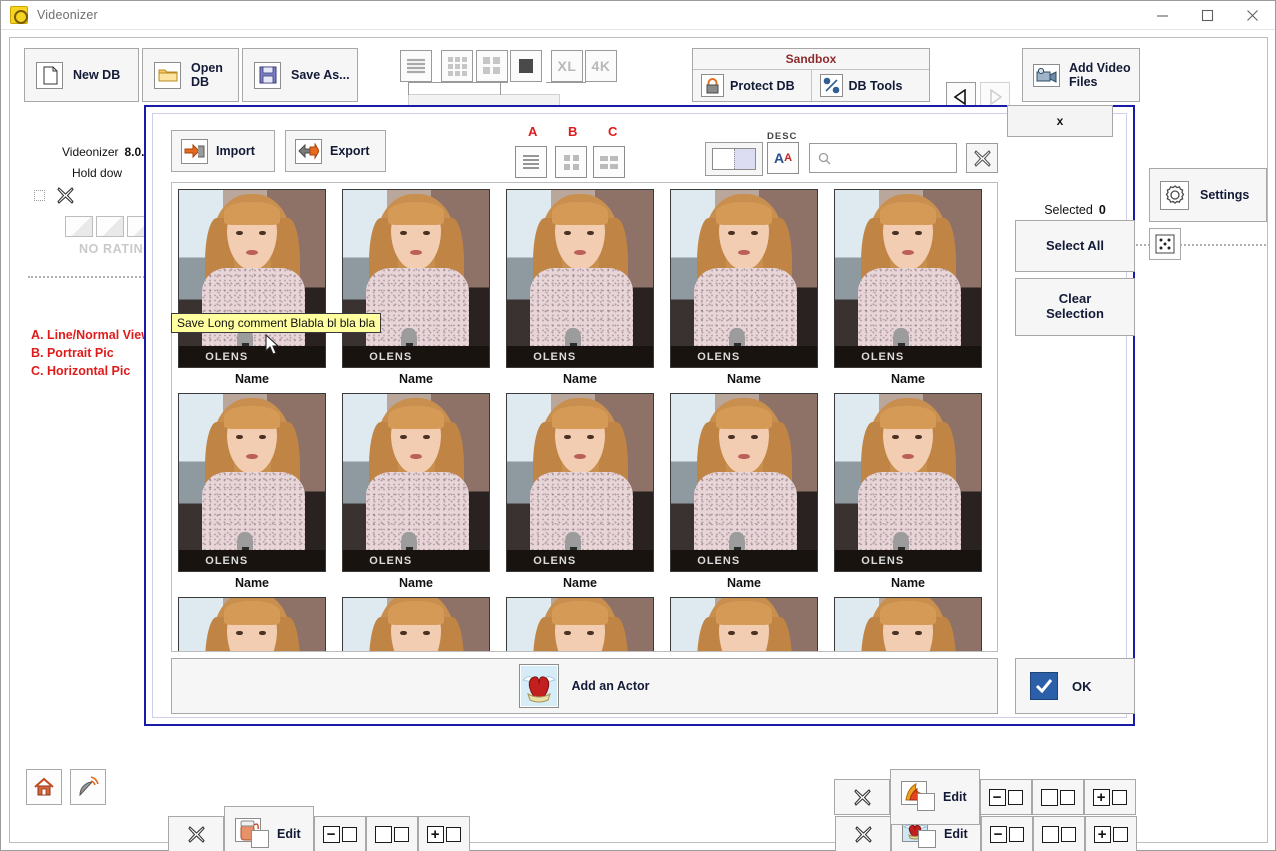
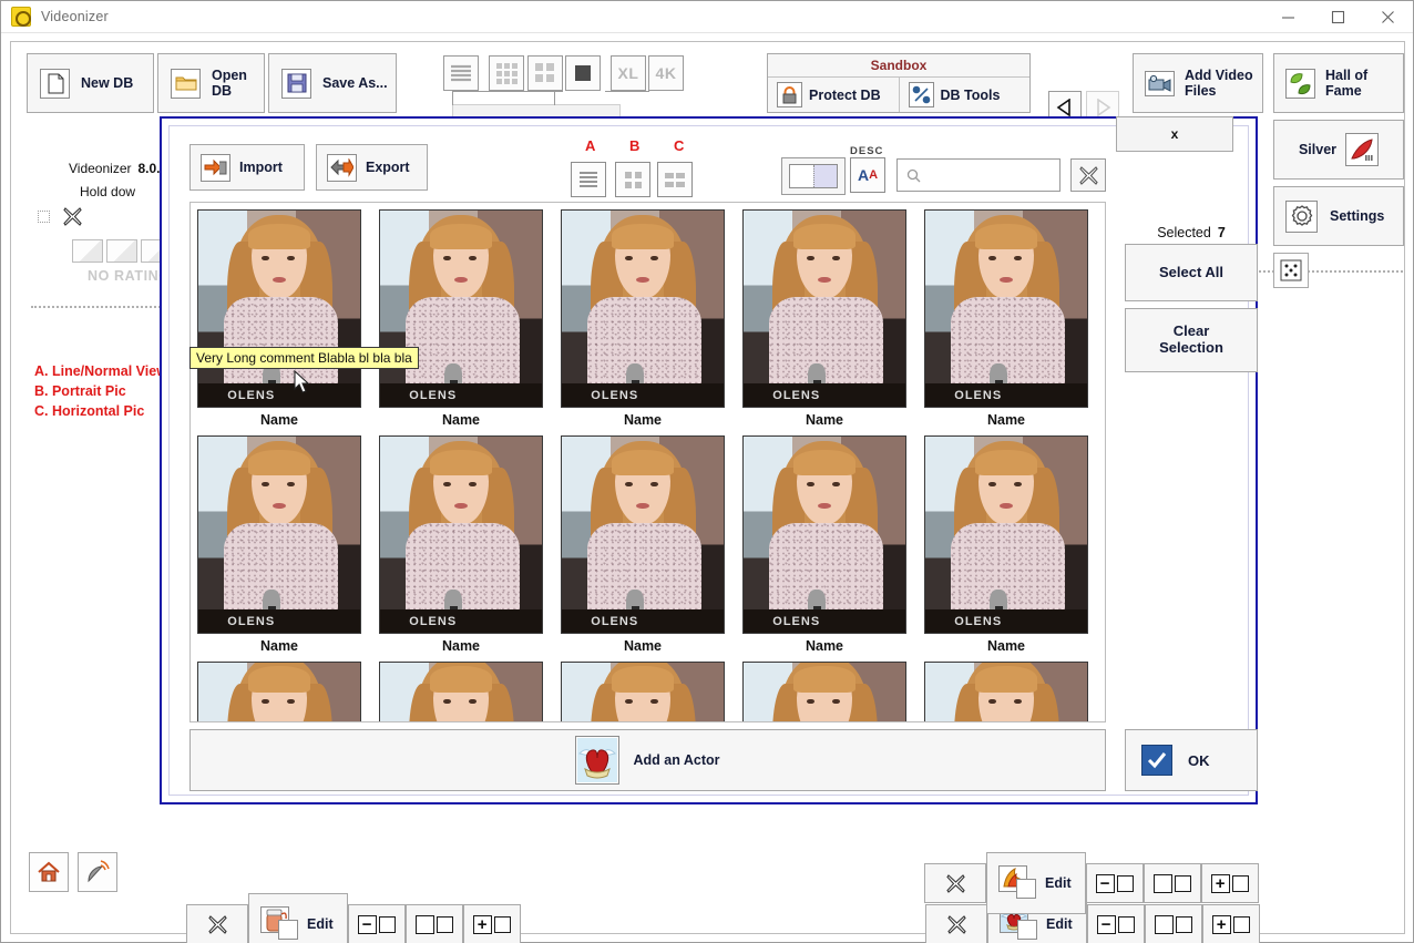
  Videonizer
  New DB
  Open DB
  Save As...
  XL
  4K
  Sandbox
  Protect DB
  DB Tools
  Add Video
  Files
+ Hall of
+ Fame
+ Silver
  Settings
  Videonizer 8.0.
  Hold dow
  NO RATIN
  A. Line/Normal Vie
  B. Portrait Pic
  C. Horizontal Pic
  Edit
  −
  +
  Edit
  −
  +
  Edit
  −
  +
  x
  Import
  Export
  A
  B
  C
  DESC
  A
  A
  OLENS
  Name
  OLENS
  Name
  OLENS
  Name
  OLENS
  Name
  OLENS
  Name
  OLENS
  Name
  OLENS
  Name
  OLENS
  Name
  OLENS
  Name
  OLENS
  Name
- Save Long comment Blabla bl bla bla
+ Very Long comment Blabla bl bla bla
- Selected 0
+ Selected 7
  Select All
  Clear
  Selection
  Add an Actor
  OK
